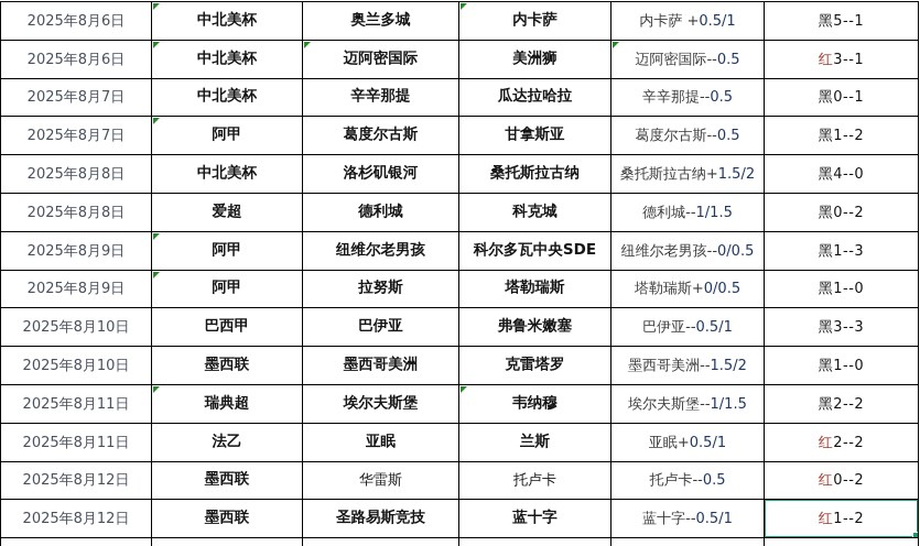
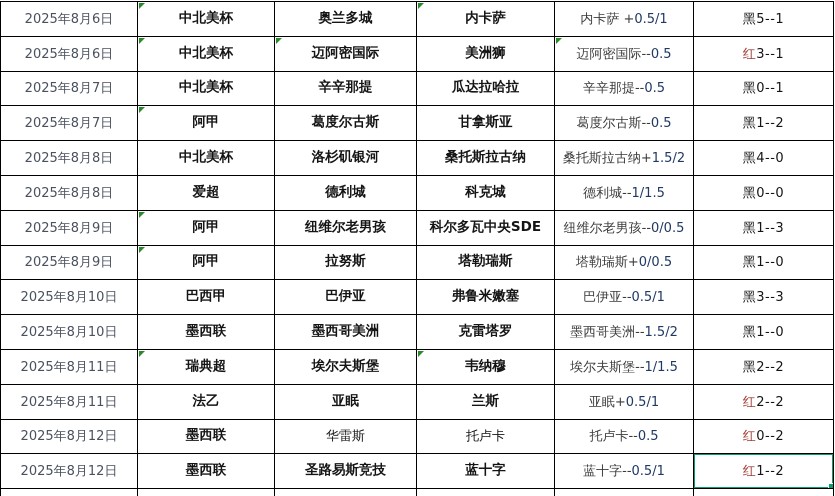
  2025年8月6日	中北美杯	奥兰多城	内卡萨	内卡萨 +0.5/1	黑5--1
  2025年8月6日	中北美杯	迈阿密国际	美洲狮	迈阿密国际--0.5	红3--1
  2025年8月7日	中北美杯	辛辛那提	瓜达拉哈拉	辛辛那提--0.5	黑0--1
  2025年8月7日	阿甲	葛度尔古斯	甘拿斯亚	葛度尔古斯--0.5	黑1--2
  2025年8月8日	中北美杯	洛杉矶银河	桑托斯拉古纳	桑托斯拉古纳+1.5/2	黑4--0
- 2025年8月8日	爱超	德利城	科克城	德利城--1/1.5	黑0--2
+ 2025年8月8日	爱超	德利城	科克城	德利城--1/1.5	黑0--0
  2025年8月9日	阿甲	纽维尔老男孩	科尔多瓦中央SDE	纽维尔老男孩--0/0.5	黑1--3
  2025年8月9日	阿甲	拉努斯	塔勒瑞斯	塔勒瑞斯+0/0.5	黑1--0
  2025年8月10日	巴西甲	巴伊亚	弗鲁米嫩塞	巴伊亚--0.5/1	黑3--3
  2025年8月10日	墨西联	墨西哥美洲	克雷塔罗	墨西哥美洲--1.5/2	黑1--0
  2025年8月11日	瑞典超	埃尔夫斯堡	韦纳穆	埃尔夫斯堡--1/1.5	黑2--2
  2025年8月11日	法乙	亚眠	兰斯	亚眠+0.5/1	红2--2
  2025年8月12日	墨西联	华雷斯	托卢卡	托卢卡--0.5	红0--2
  2025年8月12日	墨西联	圣路易斯竞技	蓝十字	蓝十字--0.5/1	红1--2
